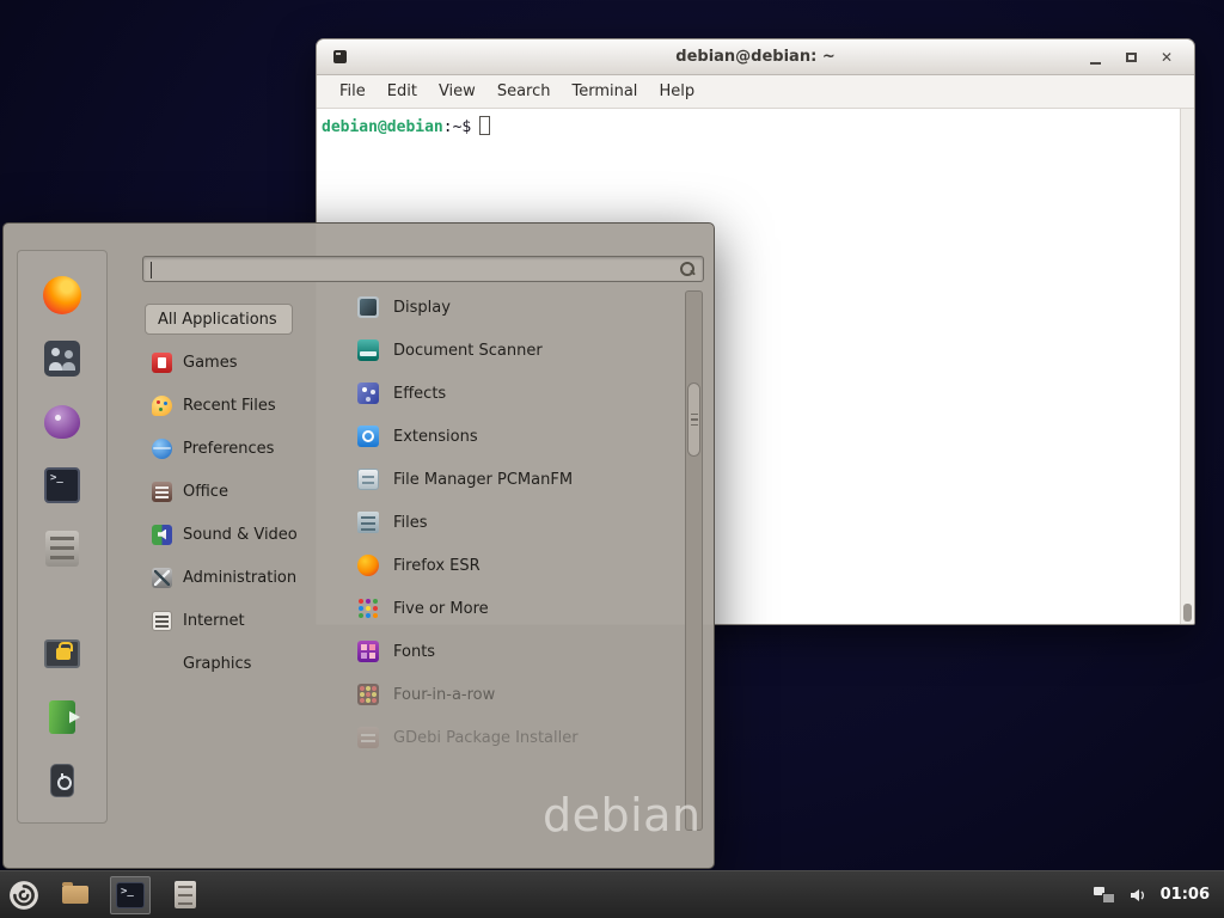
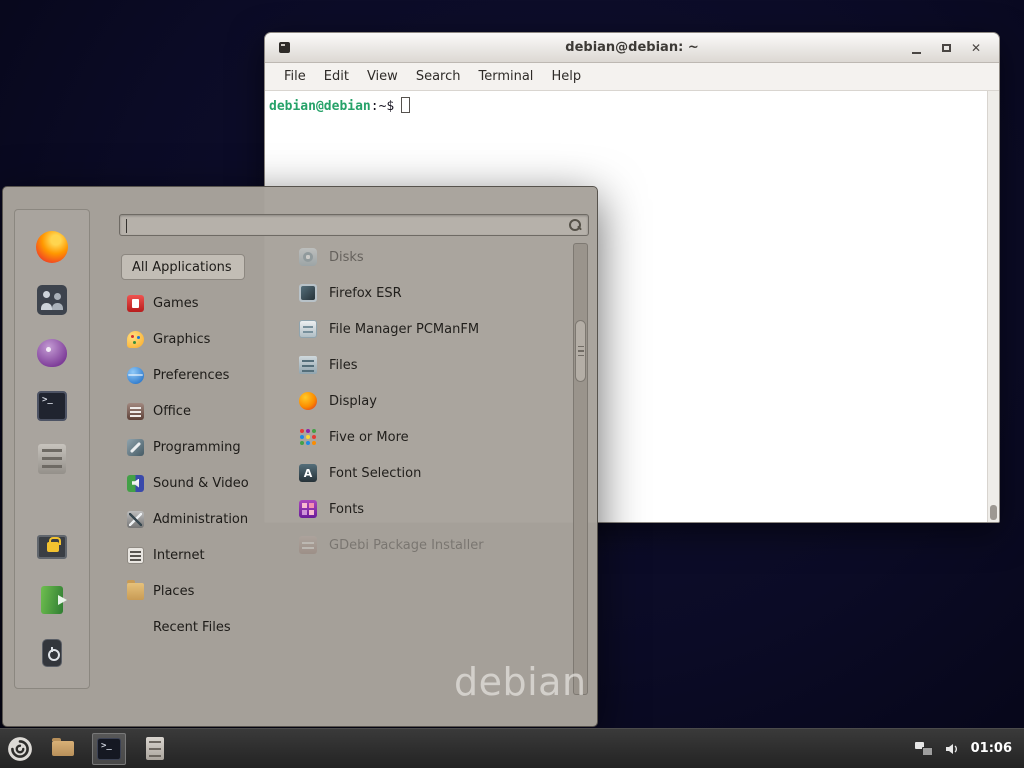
  debian@debian: ~
  ✕
  File
  Edit
  View
  Search
  Terminal
  Help
  debian@debian:~$
  All Applications
  Games
- Recent Files
+ Graphics
  Preferences
  Office
+ Programming
  Sound & Video
  Administration
  Internet
+ Places
- Graphics
+ Recent Files
+ Disks
- Display
+ Firefox ESR
- Document Scanner
- Effects
- Extensions
  File Manager PCManFM
  Files
- Firefox ESR
+ Display
  Five or More
+ Font Selection
  Fonts
- Four-in-a-row
  GDebi Package Installer
  debian
  01:06
